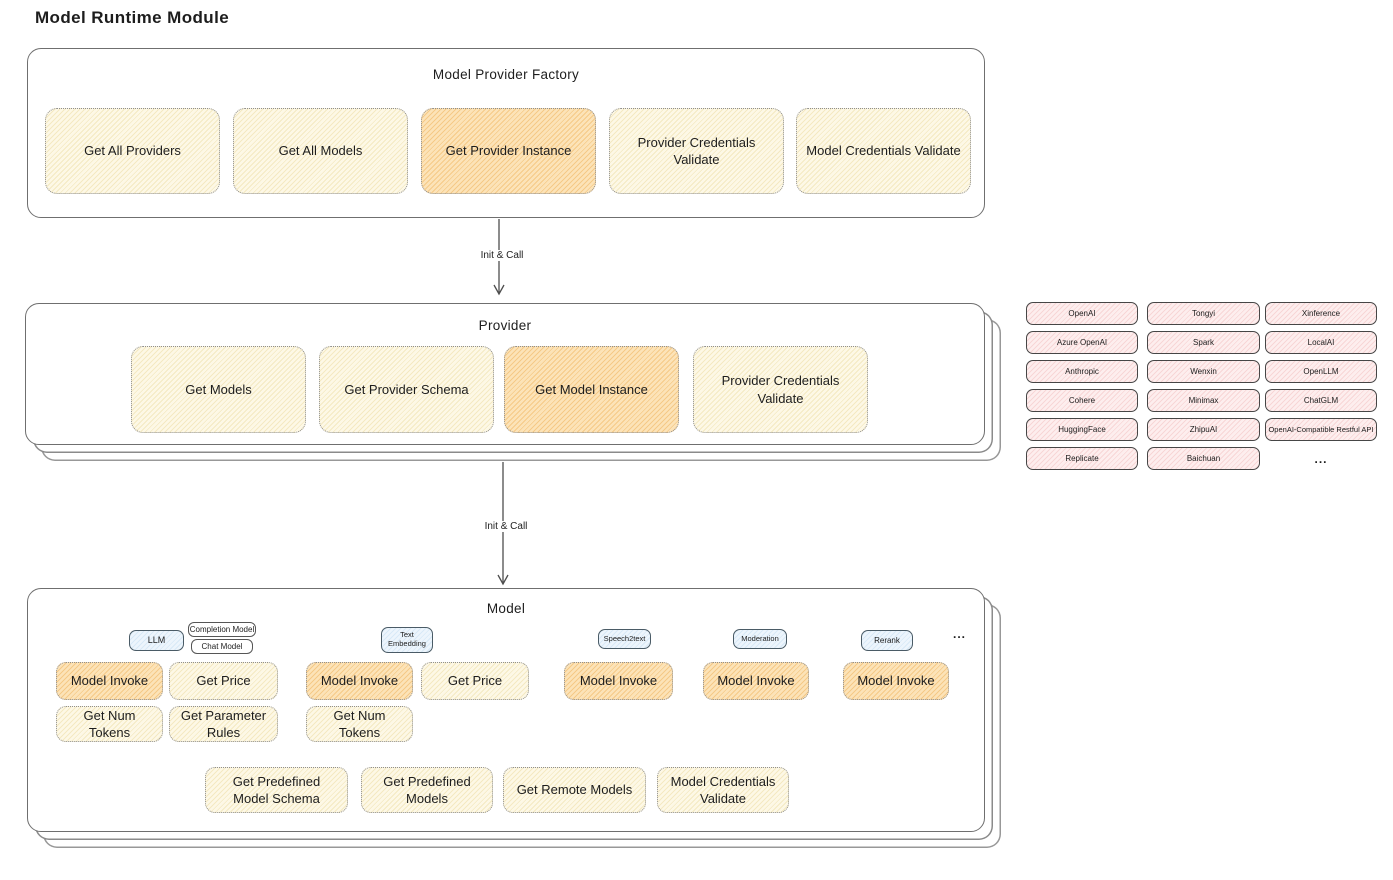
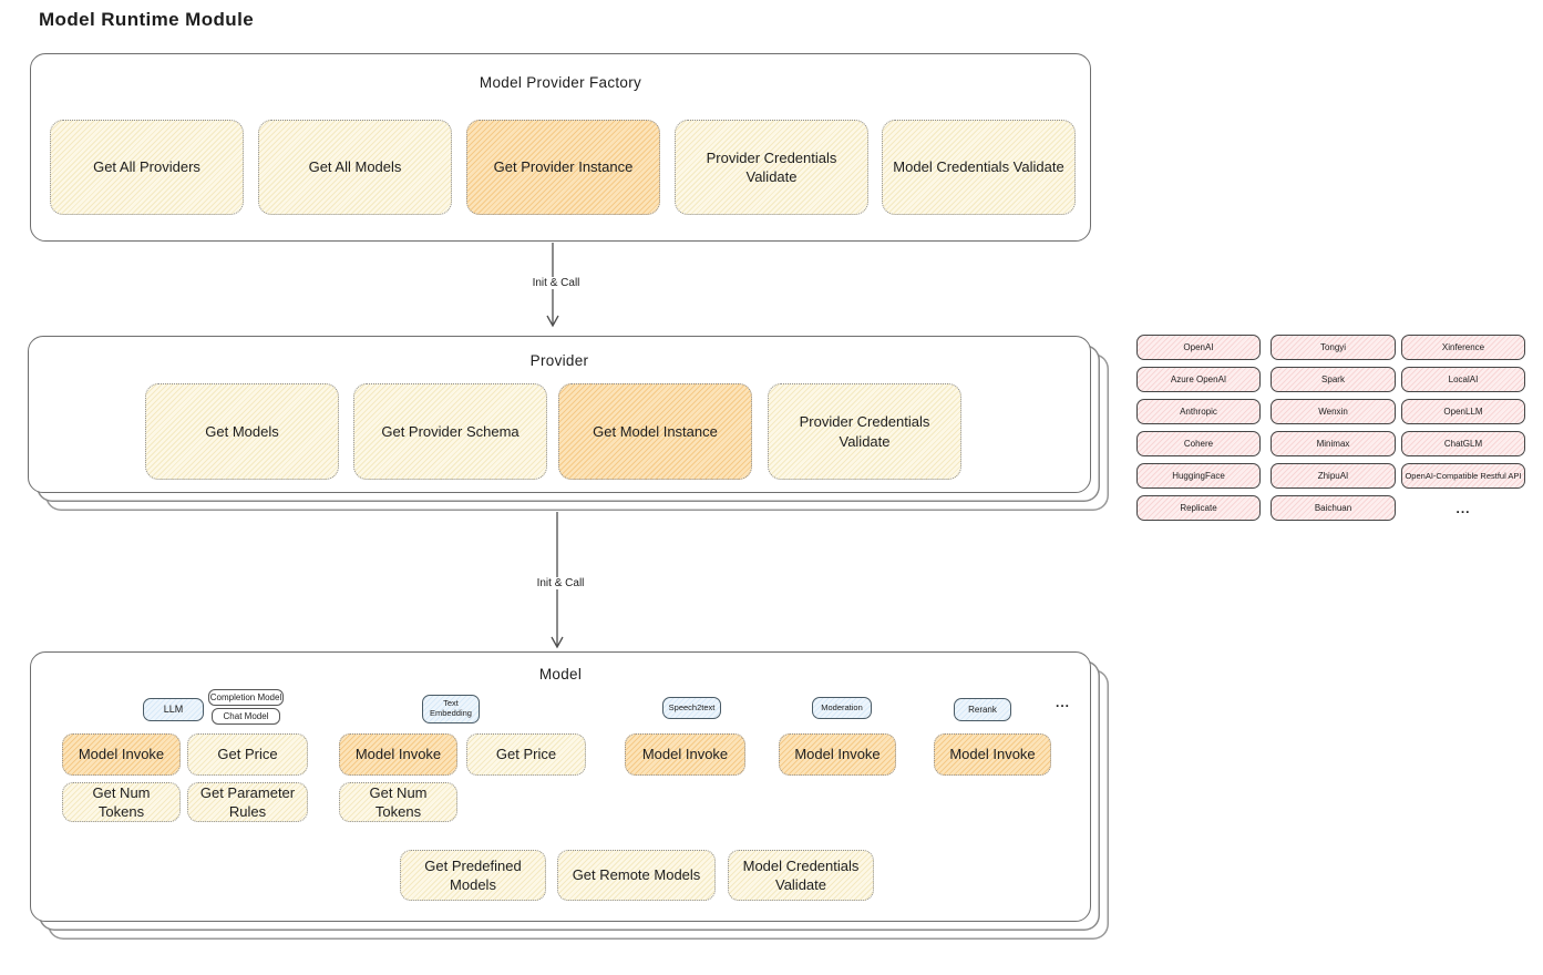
  Model Runtime Module
  Model Provider Factory
  Get All Providers
  Get All Models
  Get Provider Instance
  Provider Credentials Validate
  Model Credentials Validate
  Init & Call
  Provider
  Get Models
  Get Provider Schema
  Get Model Instance
  Provider Credentials Validate
  OpenAI
  Azure OpenAI
  Anthropic
  Cohere
  HuggingFace
  Replicate
  Tongyi
  Spark
  Wenxin
  Minimax
  ZhipuAI
  Baichuan
  Xinference
  LocalAI
  OpenLLM
  ChatGLM
  OpenAI-Compatible Restful API
  ...
  Init & Call
  Model
  LLM
  Completion Model
  Chat Model
  Text Embedding
  Speech2text
  Moderation
  Rerank
  ...
  Model Invoke
  Get Price
  Model Invoke
  Get Price
  Model Invoke
  Model Invoke
  Model Invoke
  Get Num Tokens
  Get Parameter Rules
  Get Num Tokens
- Get Predefined Model Schema
  Get Predefined Models
  Get Remote Models
  Model Credentials Validate
